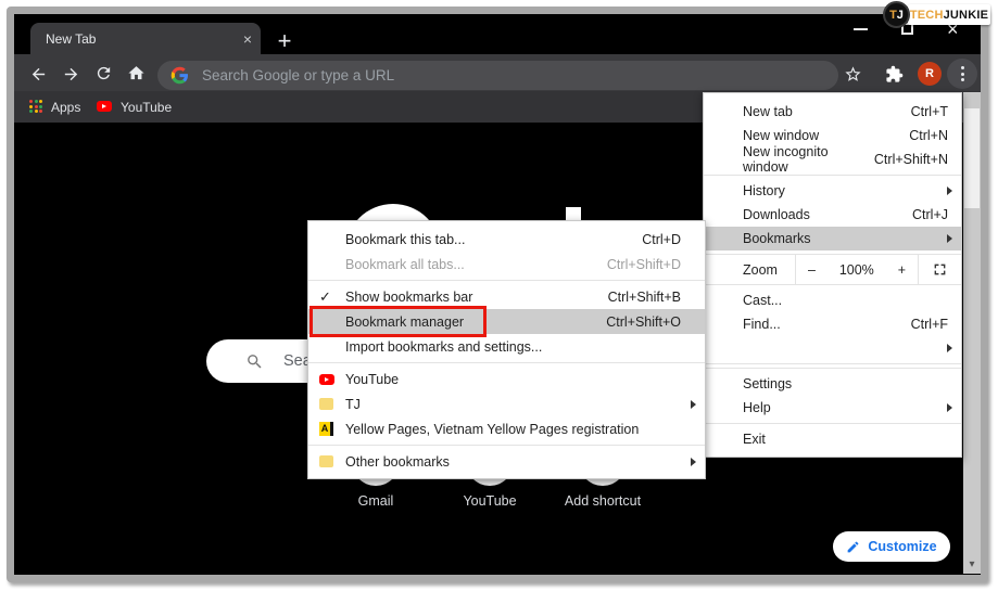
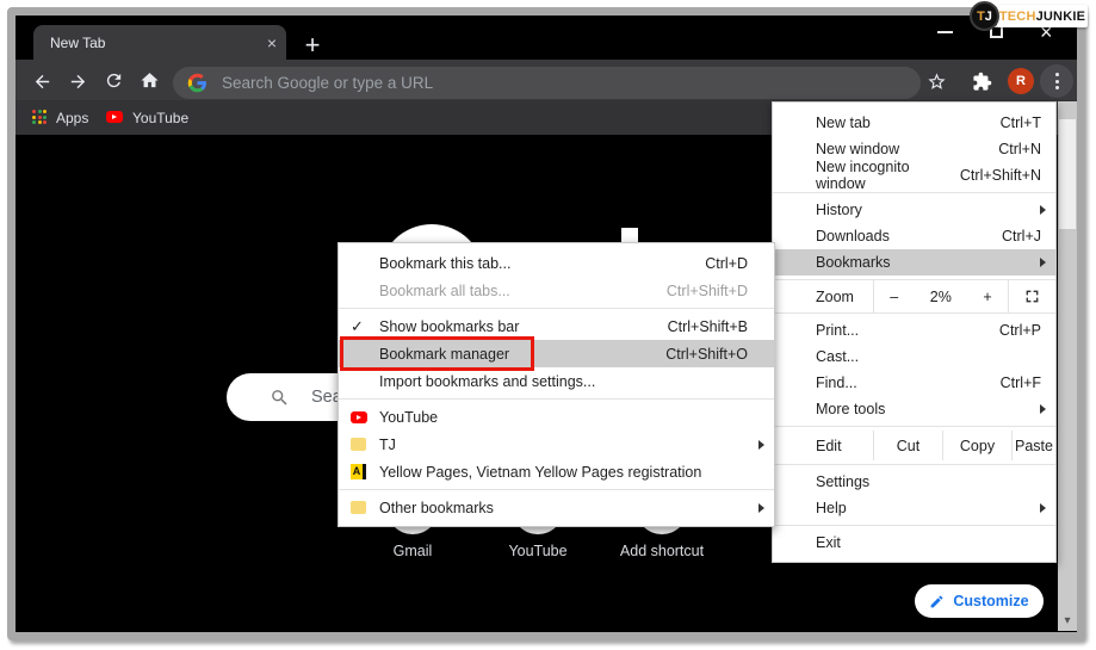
  New Tab
  ×
  +
  ×
  TECH
  JUNKIE
  T
  J
  Search Google or type a URL
  R
  Apps
  YouTube
  Gmail
  YouTube
  Add shortcut
  Customize
  ▾
  New tab
  Ctrl+T
  New window
  Ctrl+N
  New incognito window
  Ctrl+Shift+N
  History
  Downloads
  Ctrl+J
  Bookmarks
  Zoom
  –
- 100%
+ 2%
  +
+ Print...
+ Ctrl+P
  Cast...
  Find...
  Ctrl+F
+ More tools
+ Edit
+ Cut
+ Copy
+ Paste
  Settings
  Help
  Exit
  Bookmark this tab...
  Ctrl+D
  Bookmark all tabs...
  Ctrl+Shift+D
  ✓
  Show bookmarks bar
  Ctrl+Shift+B
  Bookmark manager
  Ctrl+Shift+O
  Import bookmarks and settings...
  YouTube
  TJ
  A
  Yellow Pages, Vietnam Yellow Pages registration
  Other bookmarks
